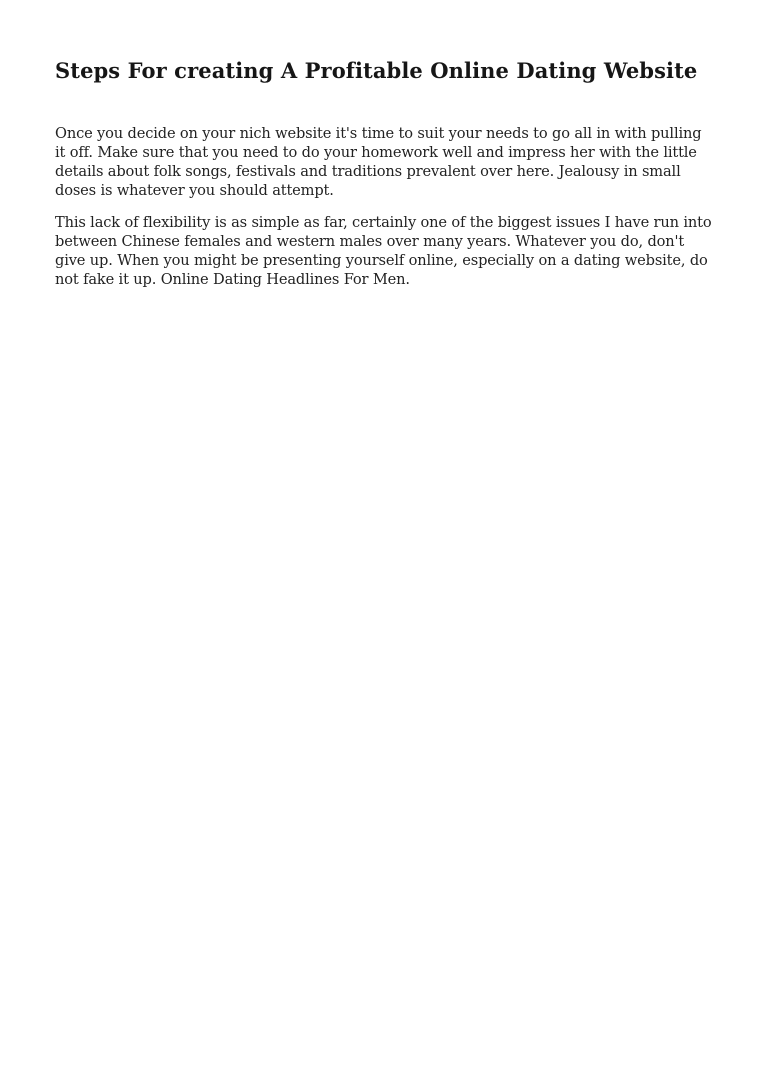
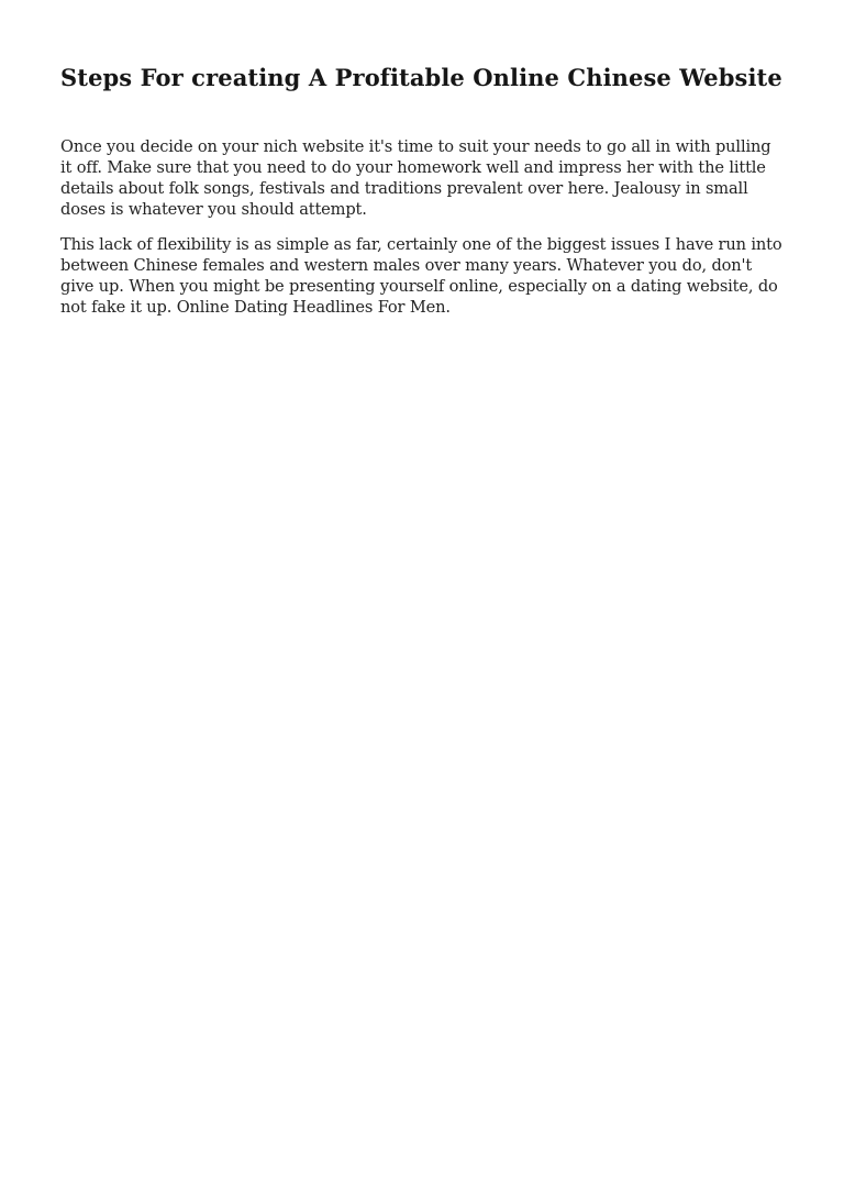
- Steps For creating A Profitable Online Dating Website
+ Steps For creating A Profitable Online Chinese Website
  Once you decide on your nich website it's time to suit your needs to go all in with pulling it off. Make sure that you need to do your homework well and impress her with the little details about folk songs, festivals and traditions prevalent over here. Jealousy in small doses is whatever you should attempt.
  This lack of flexibility is as simple as far, certainly one of the biggest issues I have run into between Chinese females and western males over many years. Whatever you do, don't give up. When you might be presenting yourself online, especially on a dating website, do not fake it up. Online Dating Headlines For Men.
